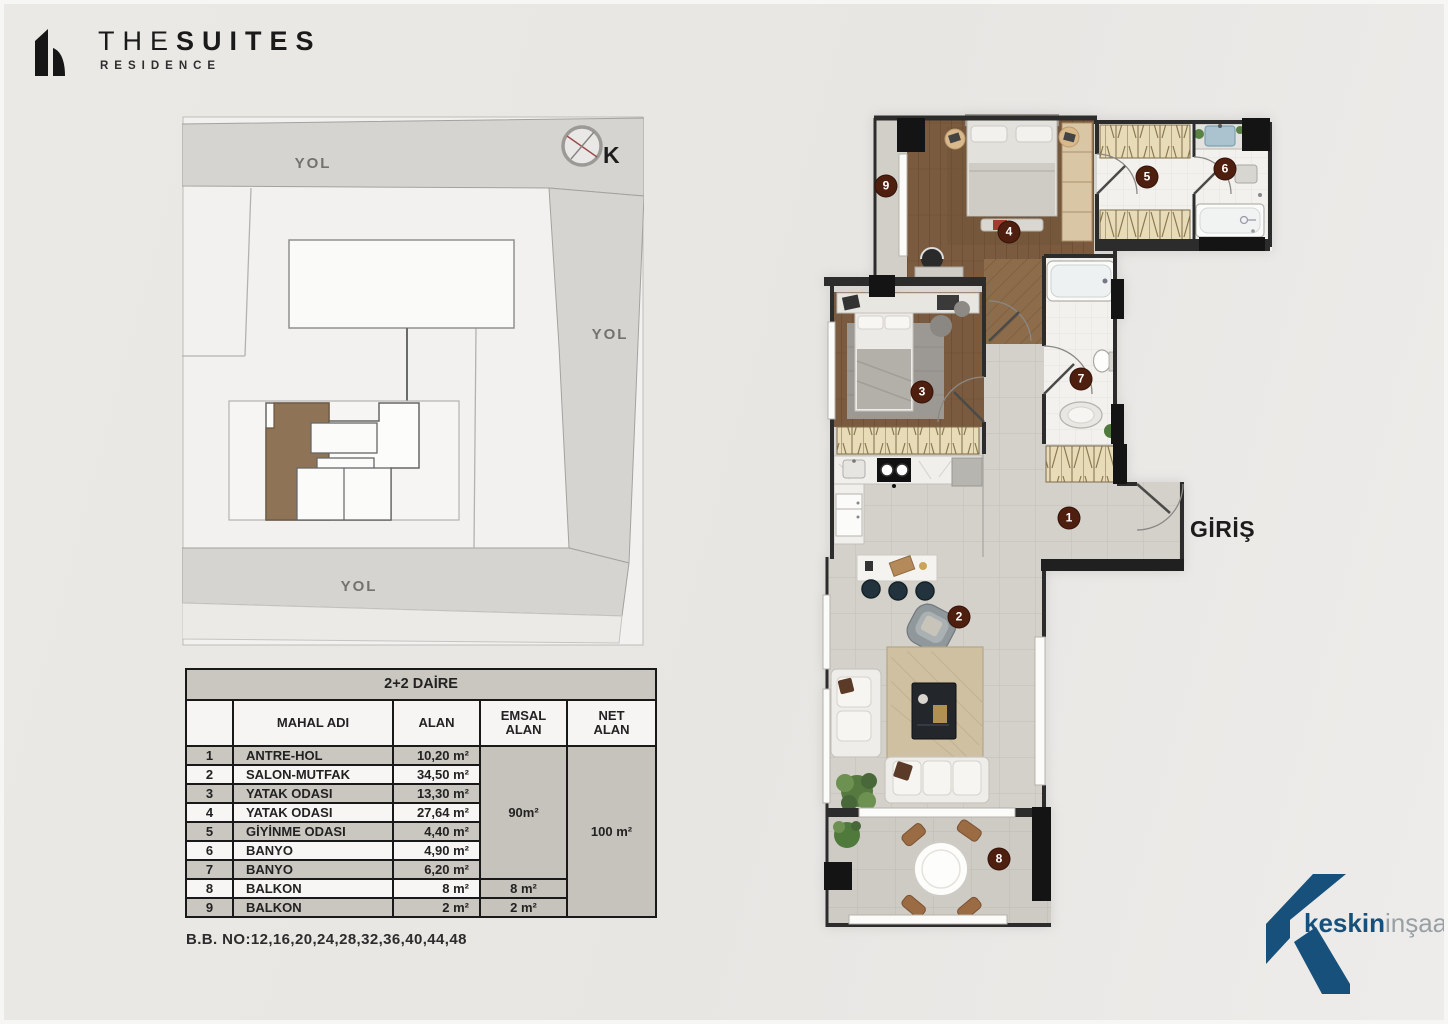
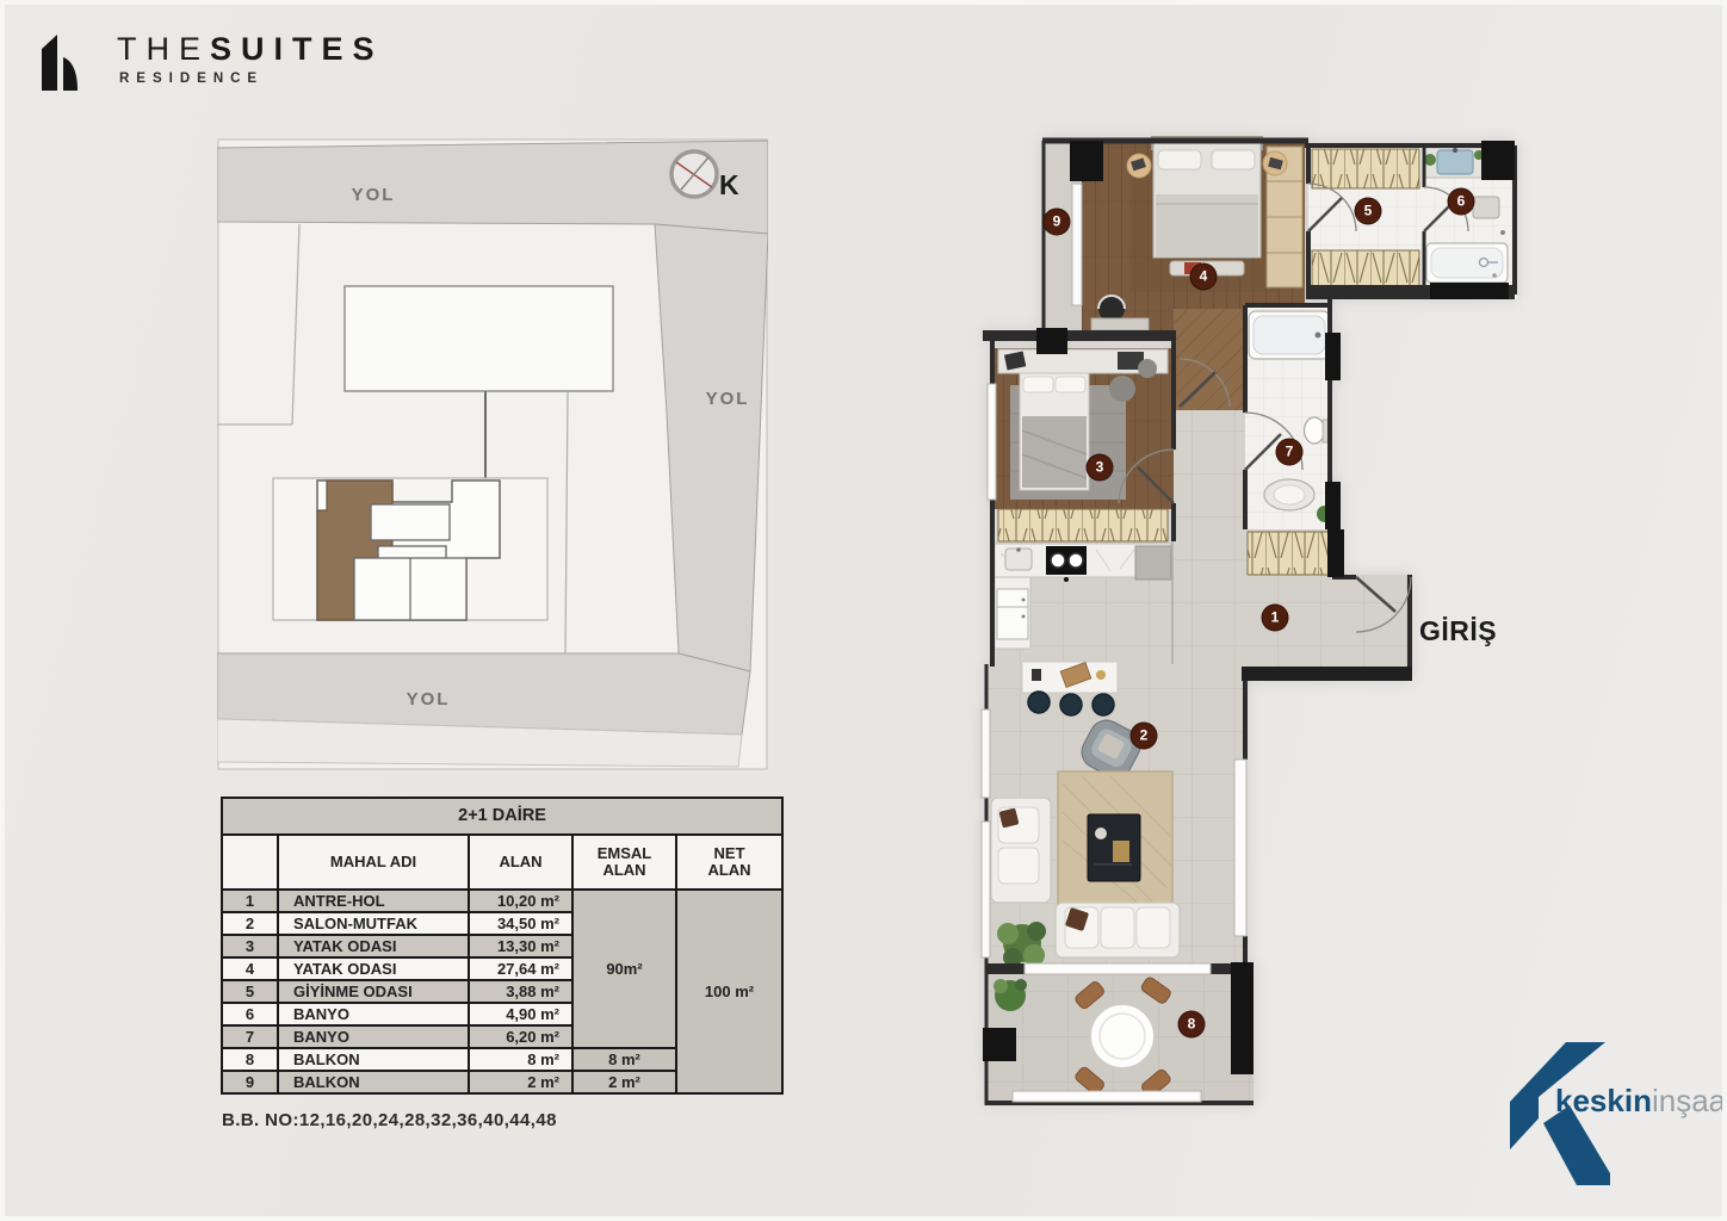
  THESUITES
  RESIDENCE
  K
  YOL
  YOL
  YOL
- 2+2 DAİRE
+ 2+1 DAİRE
  	MAHAL ADI	ALAN	EMSALALAN	NETALAN
  1	ANTRE-HOL	10,20 m²	90m²	100 m²
  2	SALON-MUTFAK	34,50 m²
  3	YATAK ODASI	13,30 m²
  4	YATAK ODASI	27,64 m²
- 5	GİYİNME ODASI	4,40 m²
+ 5	GİYİNME ODASI	3,88 m²
  6	BANYO	4,90 m²
  7	BANYO	6,20 m²
  8	BALKON	8 m²	8 m²
  9	BALKON	2 m²	2 m²
  B.B. NO:12,16,20,24,28,32,36,40,44,48
  1
  2
  3
  4
  5
  6
  7
  8
  9
  GİRİŞ
  keskininşaa
